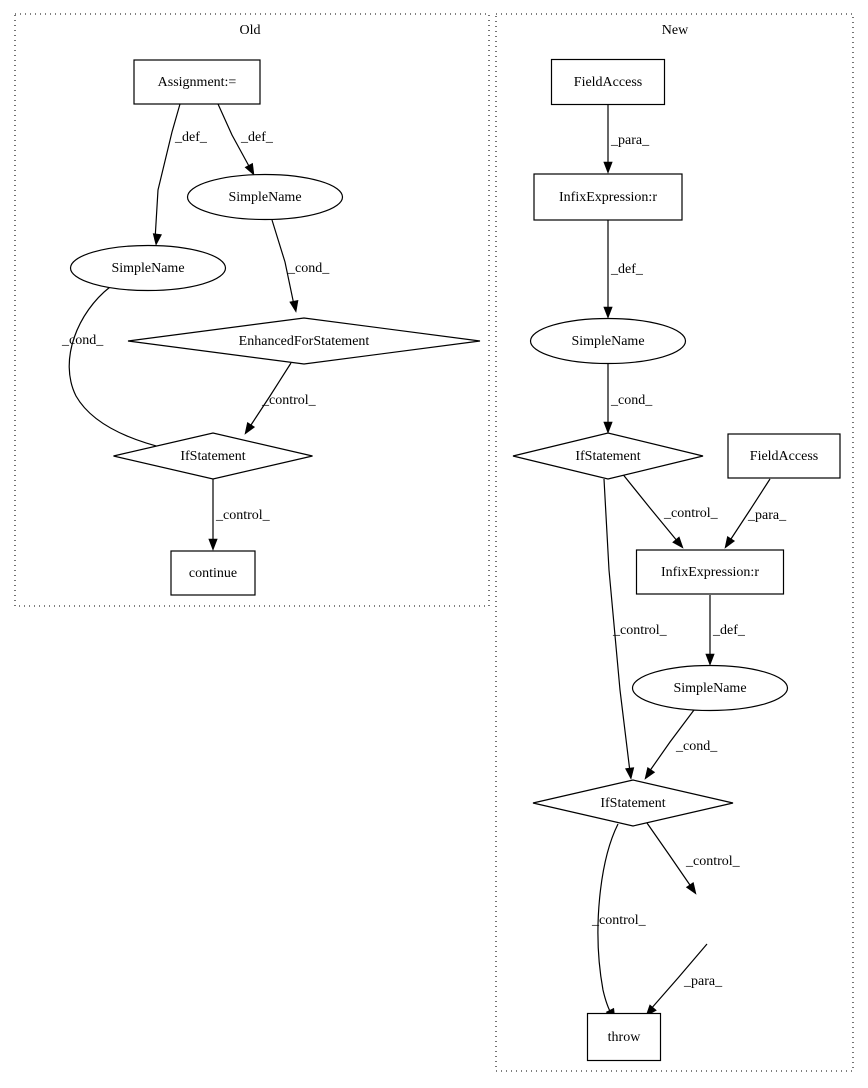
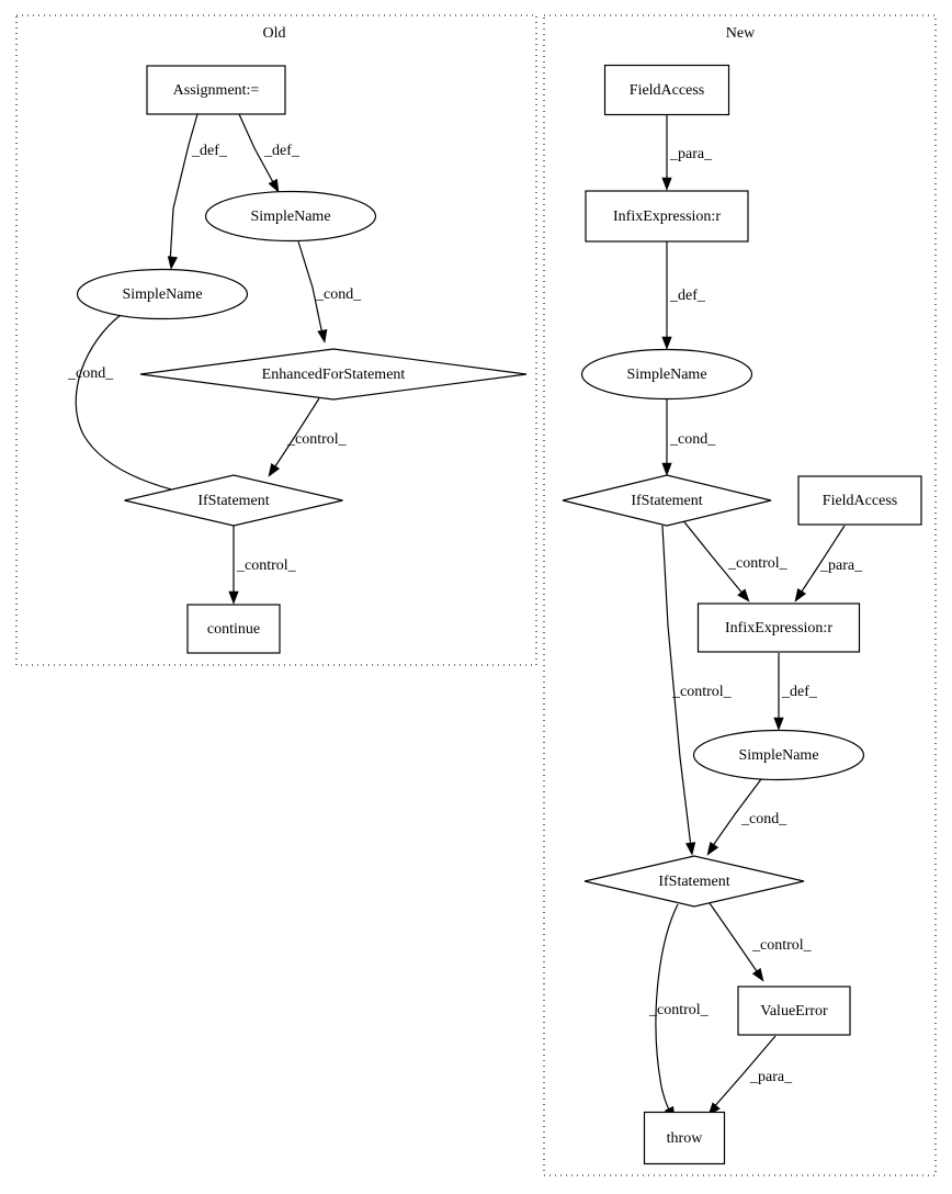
  Old
  New
  _def_
  _def_
  _cond_
  _cond_
  _control_
  _control_
  _para_
  _def_
  _cond_
  _control_
  _para_
  _control_
  _def_
  _cond_
  _control_
  _control_
  _para_
  Assignment:=
  SimpleName
  SimpleName
  EnhancedForStatement
  IfStatement
  continue
  FieldAccess
  InfixExpression:r
  SimpleName
  IfStatement
  FieldAccess
  InfixExpression:r
  SimpleName
  IfStatement
+ ValueError
  throw
